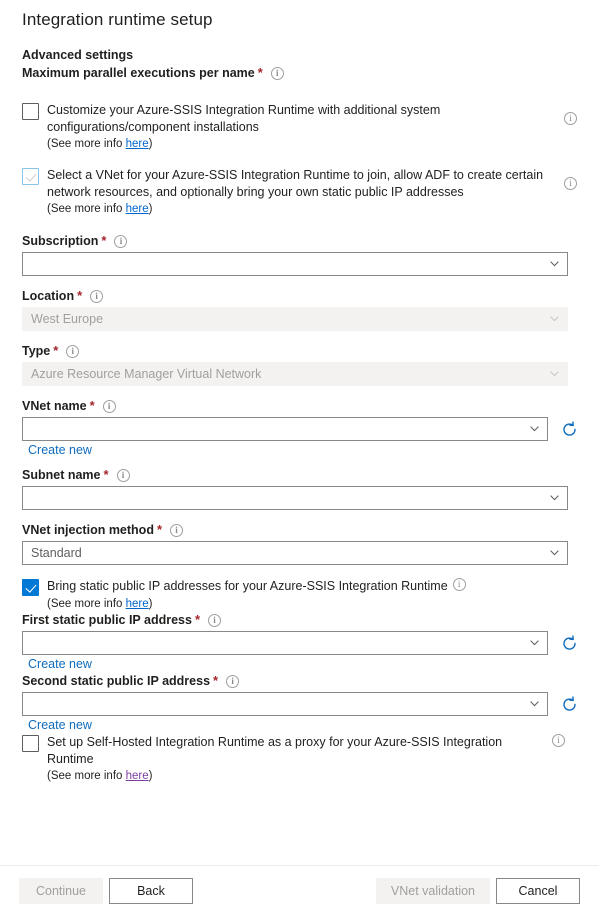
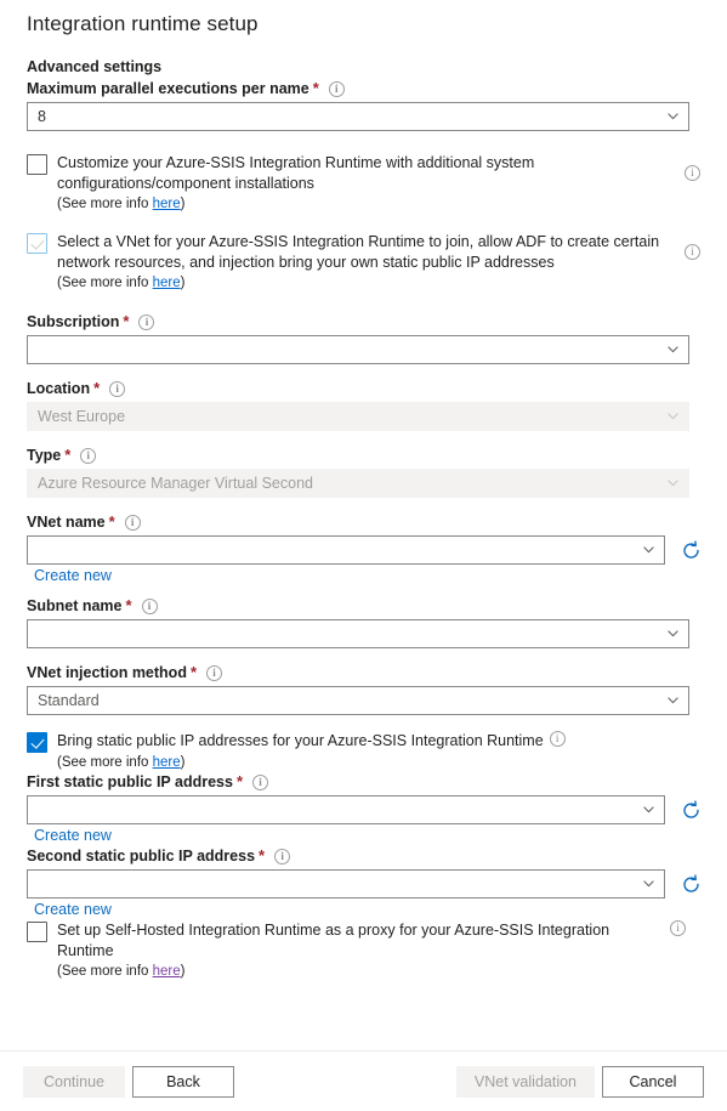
  Integration runtime setup
  Advanced settings
  Maximum parallel executions per name
  *
  i
+ 8
  Customize your Azure-SSIS Integration Runtime with additional system configurations/component installations
  i
  (See more info here)
- Select a VNet for your Azure-SSIS Integration Runtime to join, allow ADF to create certain network resources, and optionally bring your own static public IP addresses
+ Select a VNet for your Azure-SSIS Integration Runtime to join, allow ADF to create certain network resources, and injection bring your own static public IP addresses
  i
  (See more info here)
  Subscription
  *
  i
  Location
  *
  i
  West Europe
  Type
  *
  i
- Azure Resource Manager Virtual Network
+ Azure Resource Manager Virtual Second
  VNet name
  *
  i
  Create new
  Subnet name
  *
  i
  VNet injection method
  *
  i
  Standard
  Bring static public IP addresses for your Azure-SSIS Integration Runtime
  i
  (See more info here)
  First static public IP address
  *
  i
  Create new
  Second static public IP address
  *
  i
  Create new
  Set up Self-Hosted Integration Runtime as a proxy for your Azure-SSIS Integration Runtime
  i
  (See more info here)
  Continue
  Back
  VNet validation
  Cancel
